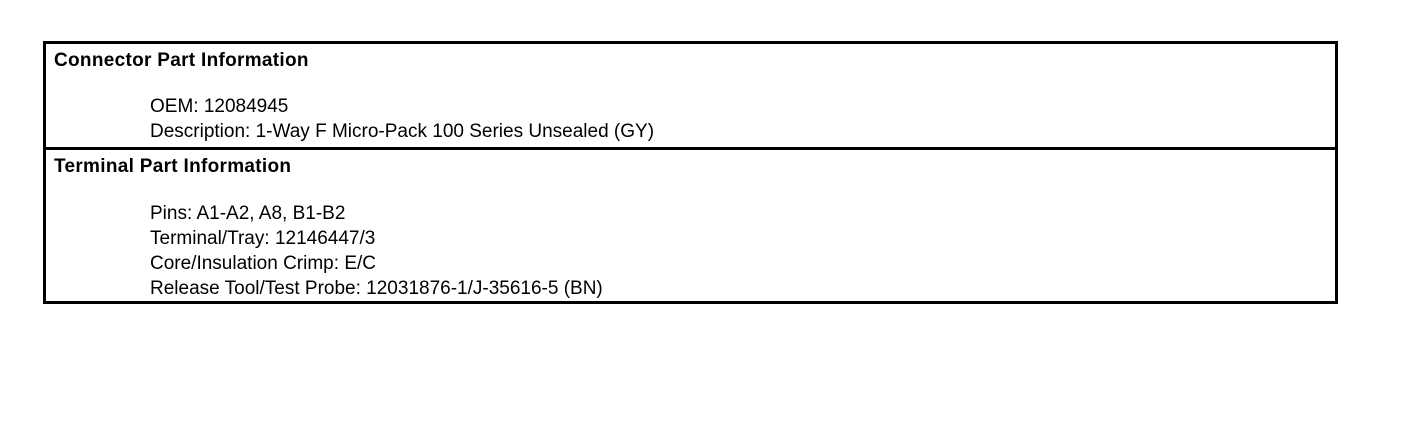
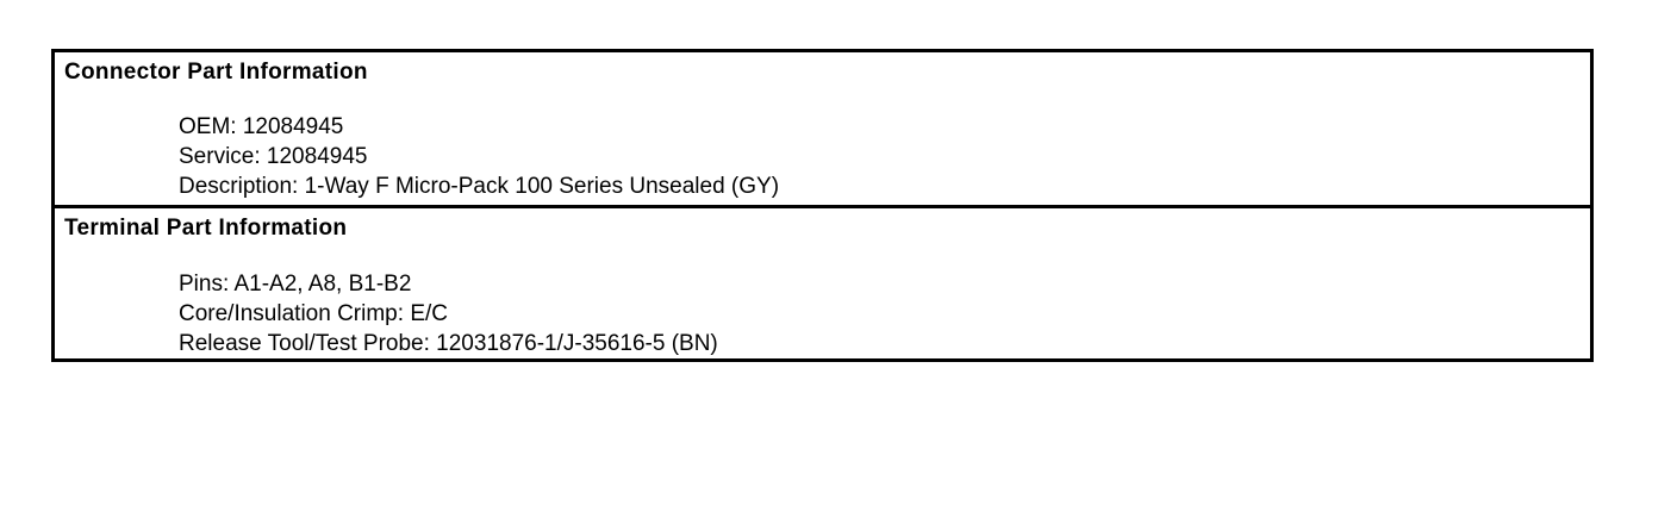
  Connector Part Information
  OEM: 12084945
+ Service: 12084945
  Description: 1-Way F Micro-Pack 100 Series Unsealed (GY)
  Terminal Part Information
  Pins: A1-A2, A8, B1-B2
- Terminal/Tray: 12146447/3
  Core/Insulation Crimp: E/C
  Release Tool/Test Probe: 12031876-1/J-35616-5 (BN)
